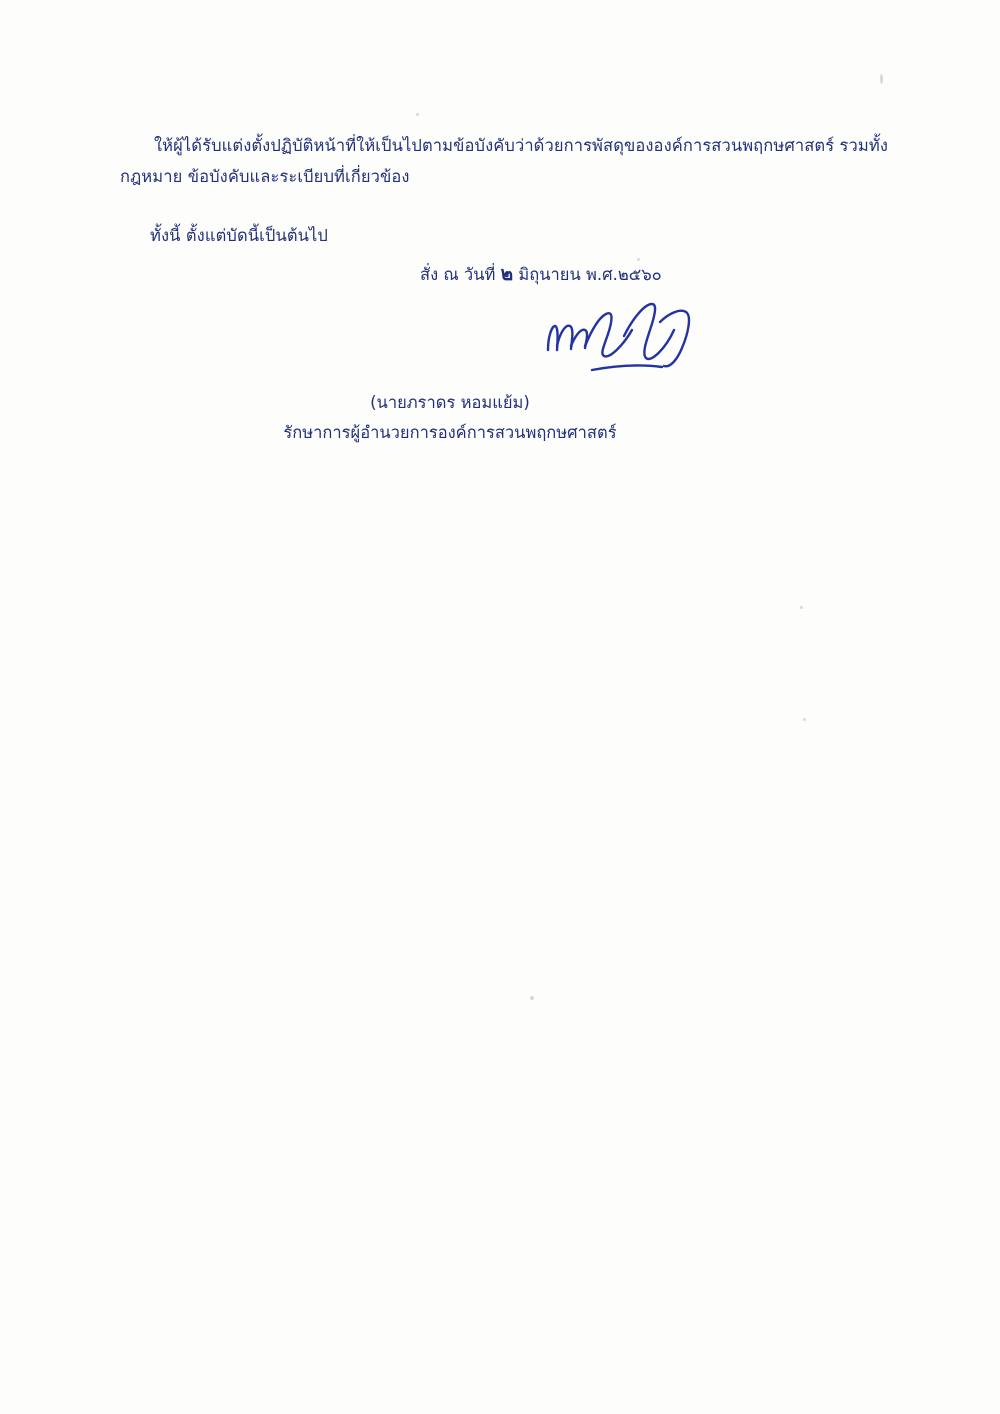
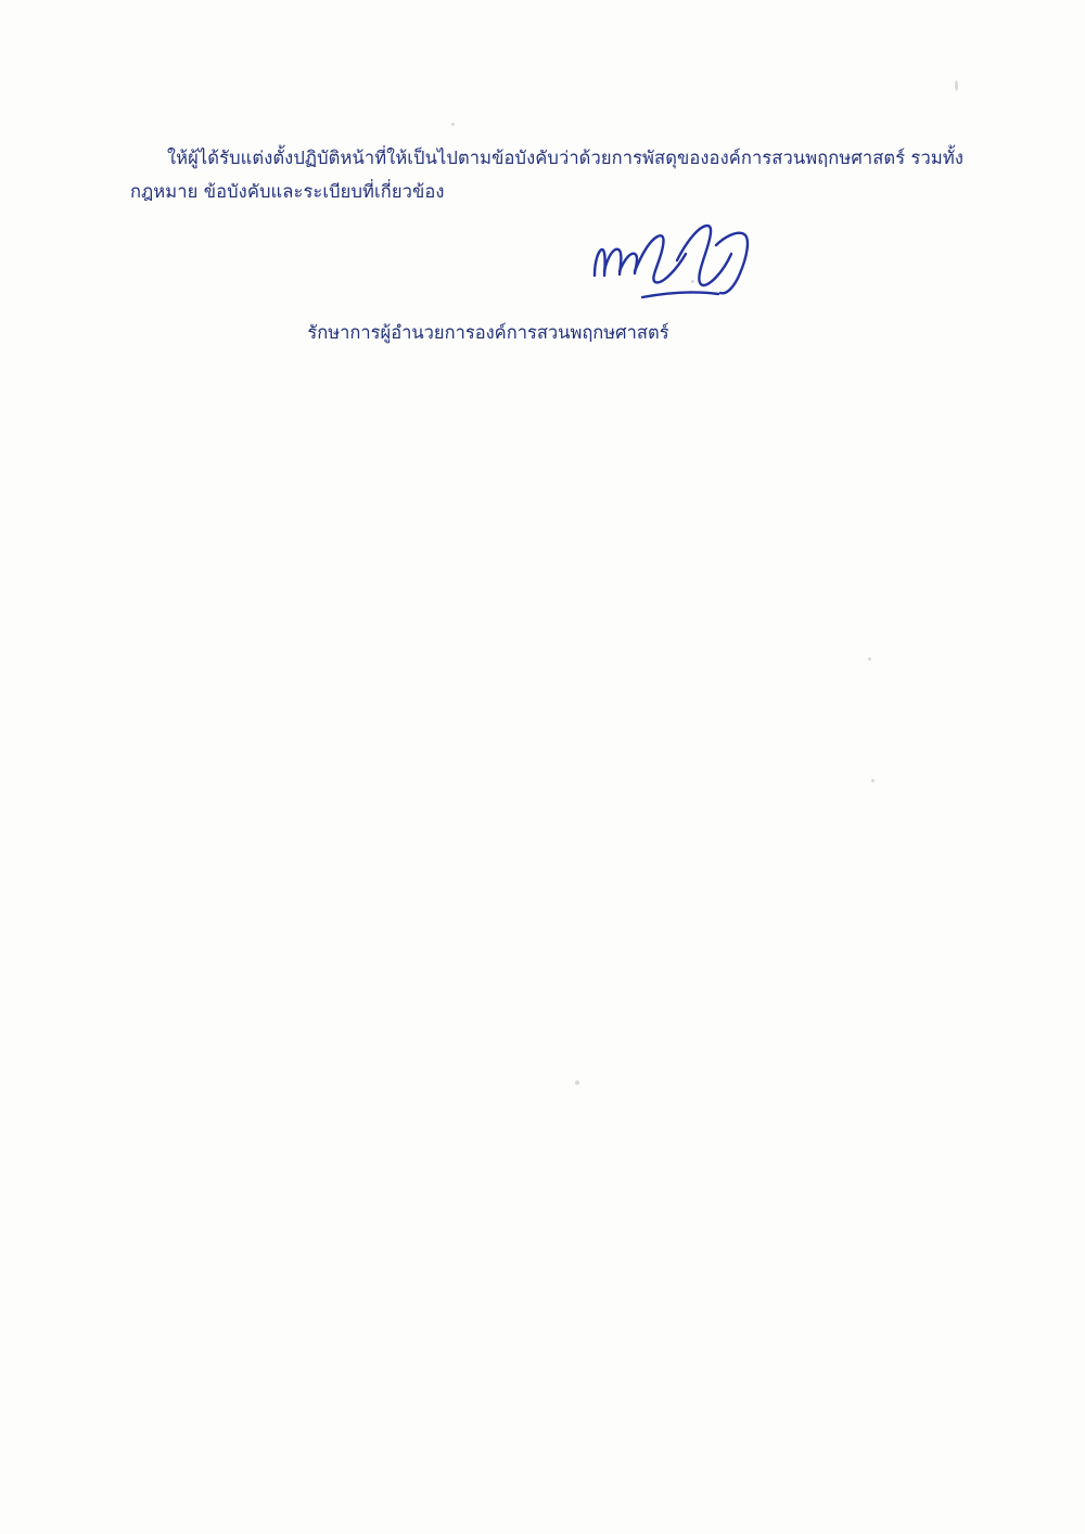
  ให้ผู้ได้รับแต่งตั้งปฏิบัติหน้าที่ให้เป็นไปตามข้อบังคับว่าด้วยการพัสดุขององค์การสวนพฤกษศาสตร์ รวมทั้งกฎหมาย ข้อบังคับและระเบียบที่เกี่ยวข้อง
- ทั้งนี้ ตั้งแต่บัดนี้เป็นต้นไป
- สั่ง ณ วันที่ ๒ มิถุนายน พ.ศ.๒๕๖๐
- (นายภราดร หอมแย้ม)
  รักษาการผู้อำนวยการองค์การสวนพฤกษศาสตร์
